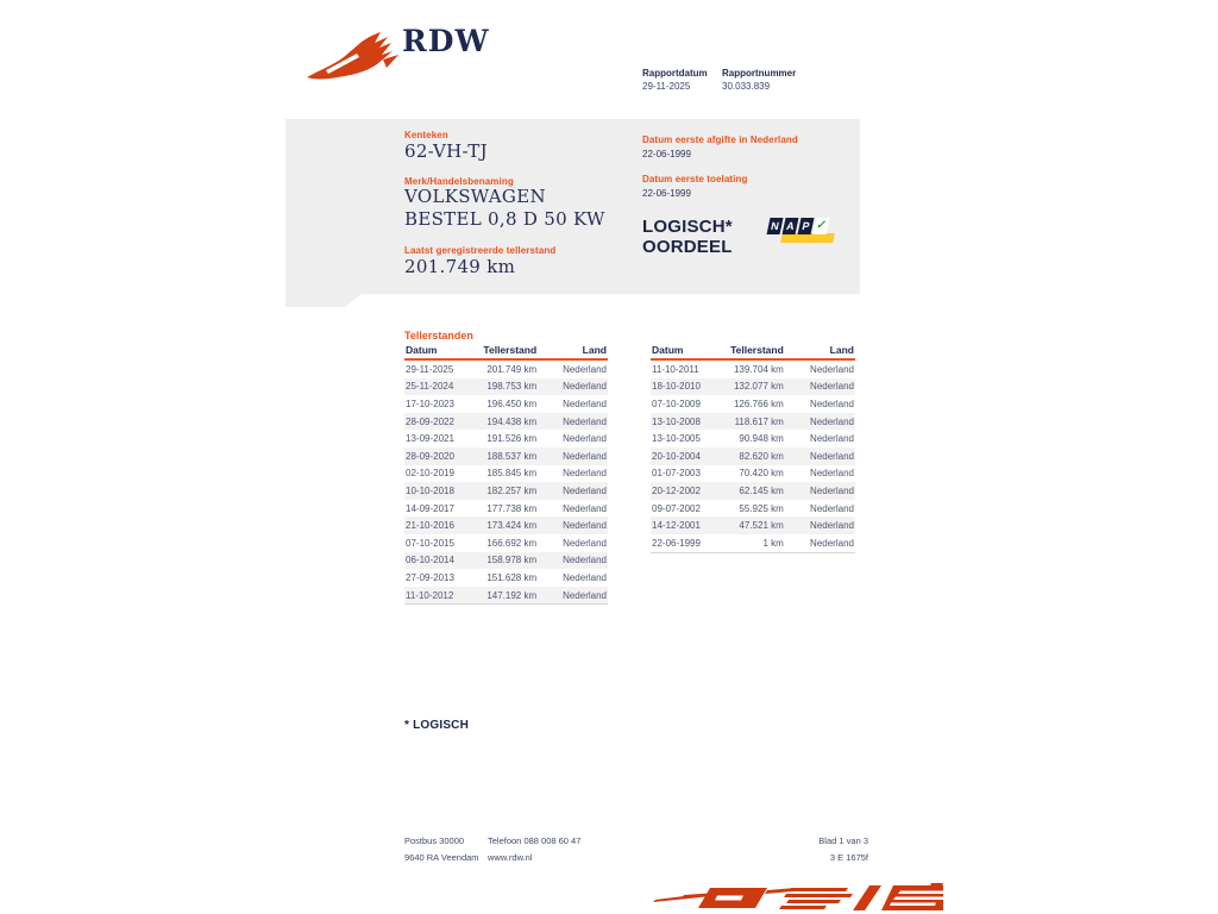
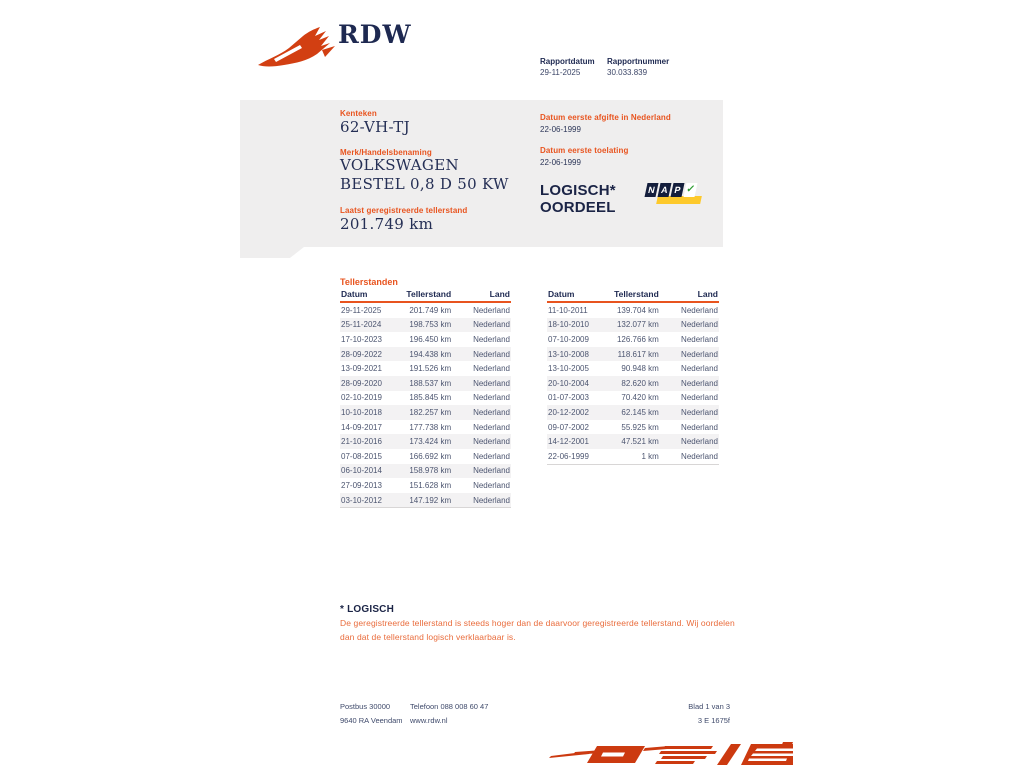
  RDW
  Rapportdatum
  Rapportnummer
  29-11-2025
  30.033.839
  Kenteken
  62-VH-TJ
  Merk/Handelsbenaming
  VOLKSWAGEN
  BESTEL 0,8 D 50 KW
  Laatst geregistreerde tellerstand
  201.749 km
  Datum eerste afgifte in Nederland
  22-06-1999
  Datum eerste toelating
  22-06-1999
  LOGISCH*
  OORDEEL
  Tellerstanden
  Datum
  Tellerstand
  Land
  29-11-2025
  201.749 km
  Nederland
  25-11-2024
  198.753 km
  Nederland
  17-10-2023
  196.450 km
  Nederland
  28-09-2022
  194.438 km
  Nederland
  13-09-2021
  191.526 km
  Nederland
  28-09-2020
  188.537 km
  Nederland
  02-10-2019
  185.845 km
  Nederland
  10-10-2018
  182.257 km
  Nederland
  14-09-2017
  177.738 km
  Nederland
  21-10-2016
  173.424 km
  Nederland
- 07-10-2015
+ 07-08-2015
  166.692 km
  Nederland
  06-10-2014
  158.978 km
  Nederland
  27-09-2013
  151.628 km
  Nederland
- 11-10-2012
+ 03-10-2012
  147.192 km
  Nederland
  Datum
  Tellerstand
  Land
  11-10-2011
  139.704 km
  Nederland
  18-10-2010
  132.077 km
  Nederland
  07-10-2009
  126.766 km
  Nederland
  13-10-2008
  118.617 km
  Nederland
  13-10-2005
  90.948 km
  Nederland
  20-10-2004
  82.620 km
  Nederland
  01-07-2003
  70.420 km
  Nederland
  20-12-2002
  62.145 km
  Nederland
  09-07-2002
  55.925 km
  Nederland
  14-12-2001
  47.521 km
  Nederland
  22-06-1999
  1 km
  Nederland
  * LOGISCH
+ De geregistreerde tellerstand is steeds hoger dan de daarvoor geregistreerde tellerstand. Wij oordelen dan dat de tellerstand logisch verklaarbaar is.
  Postbus 30000
  9640 RA Veendam
  Telefoon 088 008 60 47
  www.rdw.nl
  Blad 1 van 3
  3 E 1675f
